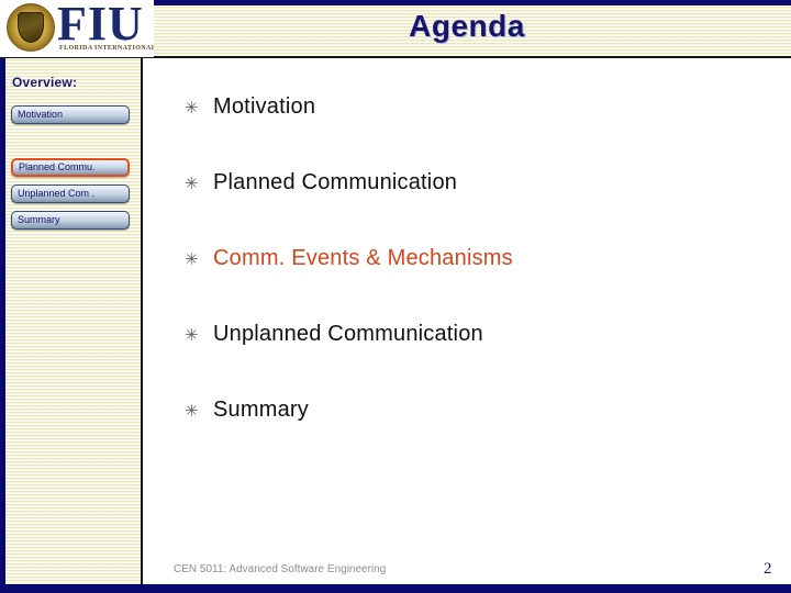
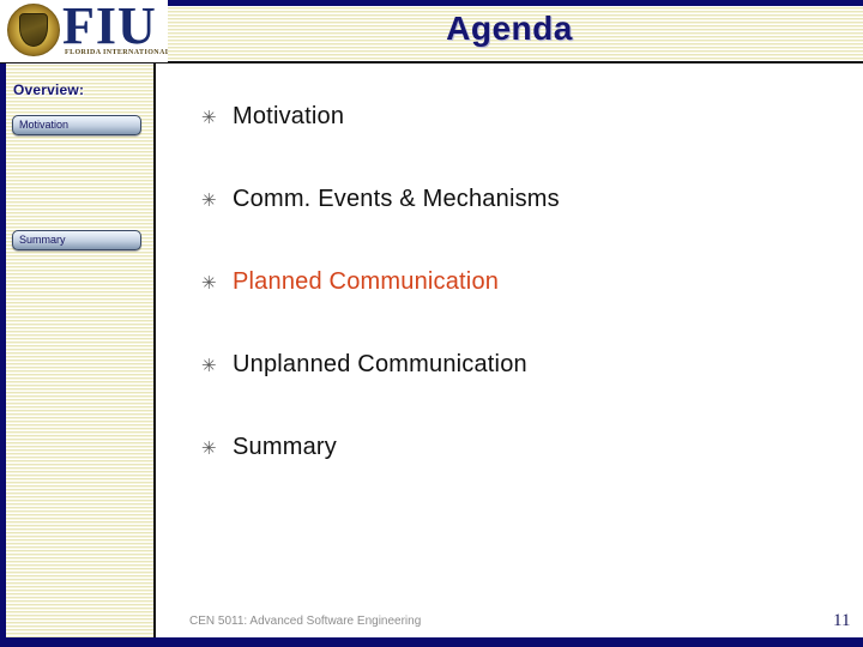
  Agenda
  FIU
  Overview:
  Motivation
- Planned Commu.
- Unplanned Com .
  Summary
  ✳
  Motivation
  ✳
- Planned Communication
+ Comm. Events & Mechanisms
  ✳
- Comm. Events & Mechanisms
+ Planned Communication
  ✳
  Unplanned Communication
  ✳
  Summary
  CEN 5011: Advanced Software Engineering
- 2
+ 11
